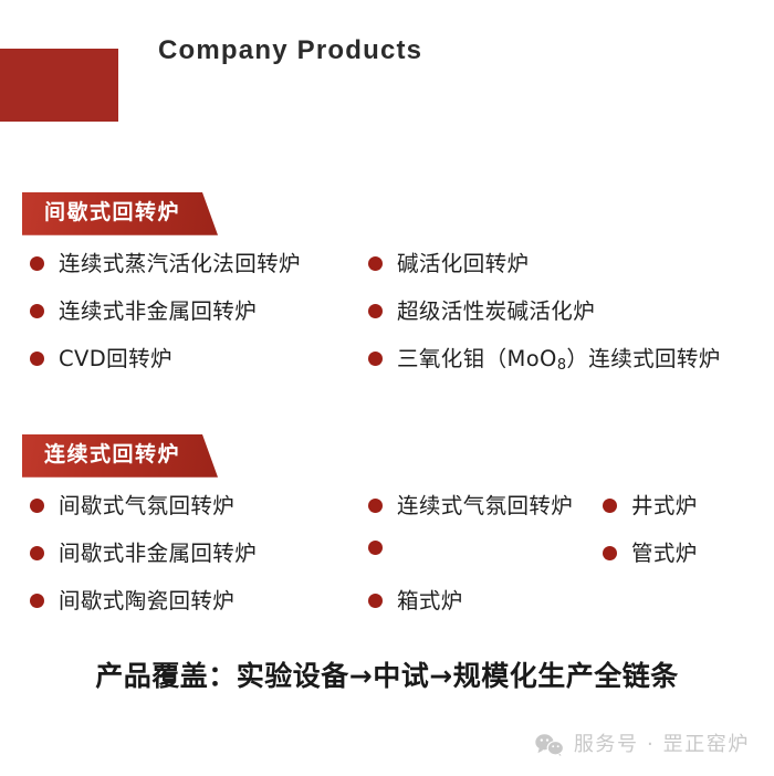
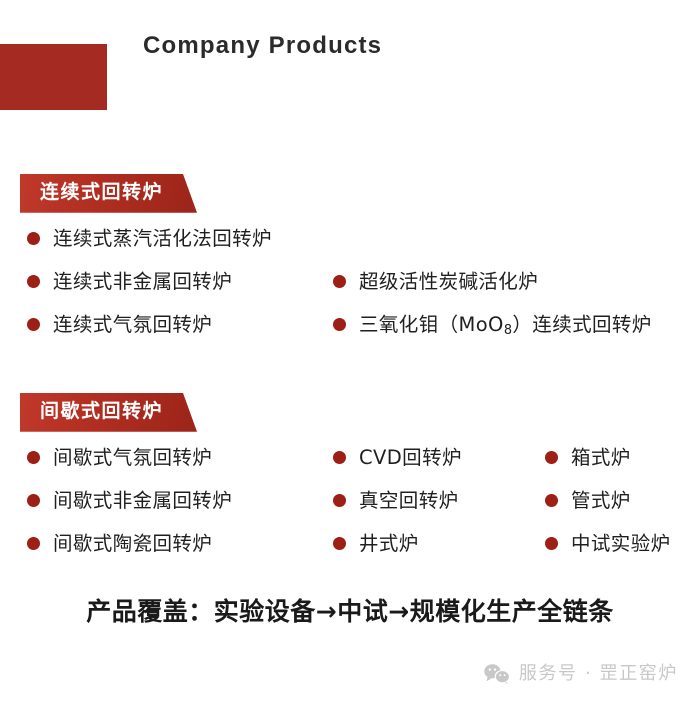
  Company Products
- 间歇式回转炉
+ 连续式回转炉
  连续式蒸汽活化法回转炉
- 碱活化回转炉
  连续式非金属回转炉
  超级活性炭碱活化炉
- CVD回转炉
+ 连续式气氛回转炉
  三氧化钼（MoO8）连续式回转炉
- 连续式回转炉
+ 间歇式回转炉
  间歇式气氛回转炉
- 连续式气氛回转炉
+ CVD回转炉
- 井式炉
+ 箱式炉
  间歇式非金属回转炉
+ 真空回转炉
  管式炉
  间歇式陶瓷回转炉
- 箱式炉
+ 井式炉
+ 中试实验炉
  产品覆盖：实验设备→中试→规模化生产全链条
  服务号 · 罡正窑炉
